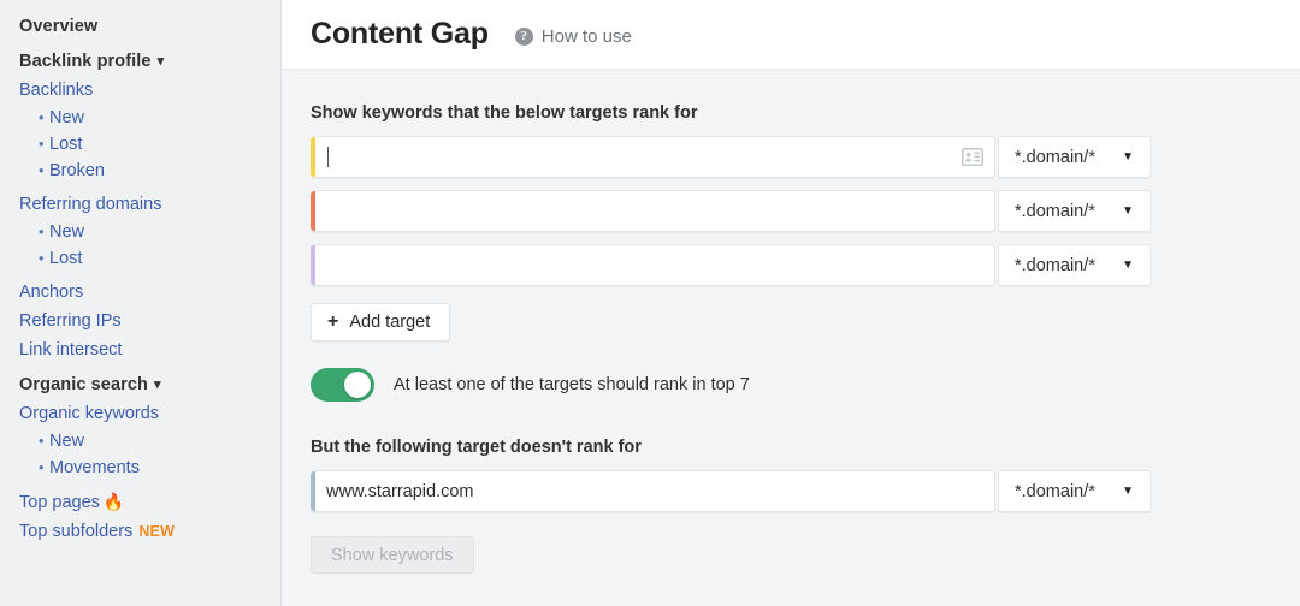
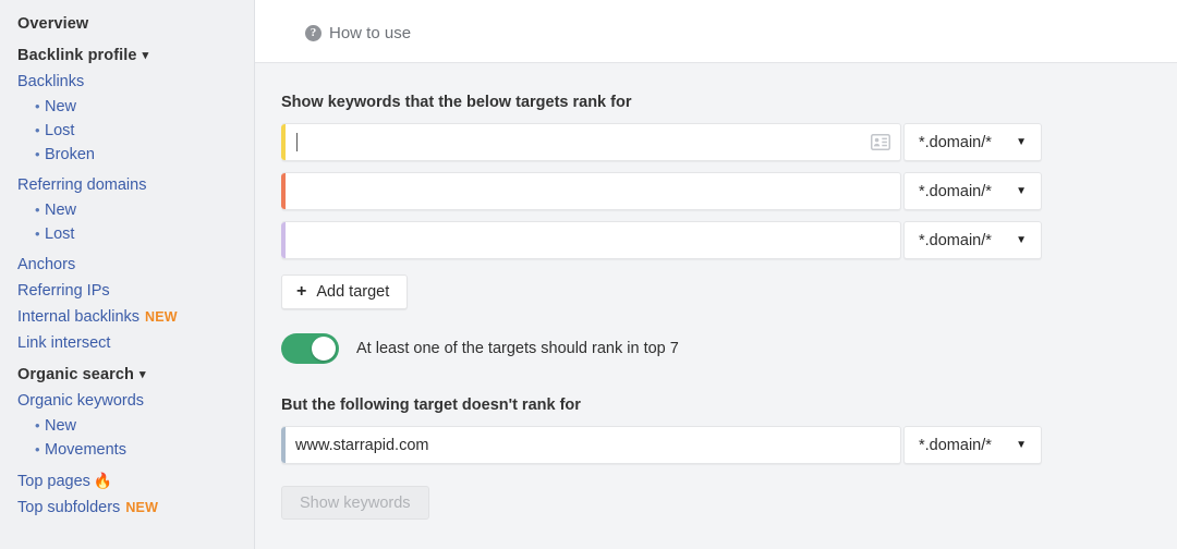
  Overview
  Backlink profile
  Backlinks
  • New
  • Lost
  • Broken
  Referring domains
  • New
  • Lost
  Anchors
  Referring IPs
+ Internal backlinks NEW
  Link intersect
  Organic search
  Organic keywords
  • New
  • Movements
  Top pages 🔥
  Top subfolders NEW
- Content Gap
  ?
  How to use
  Show keywords that the below targets rank for
  *.domain/*
  ▼
  *.domain/*
  ▼
  *.domain/*
  ▼
  +
  Add target
  At least one of the targets should rank in top 7
  But the following target doesn't rank for
  www.starrapid.com
  *.domain/*
  ▼
  Show keywords
